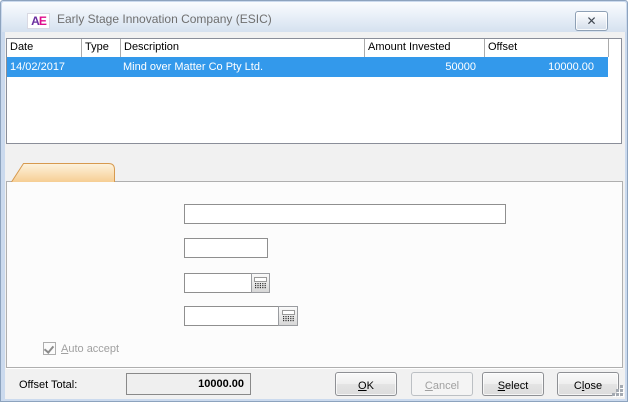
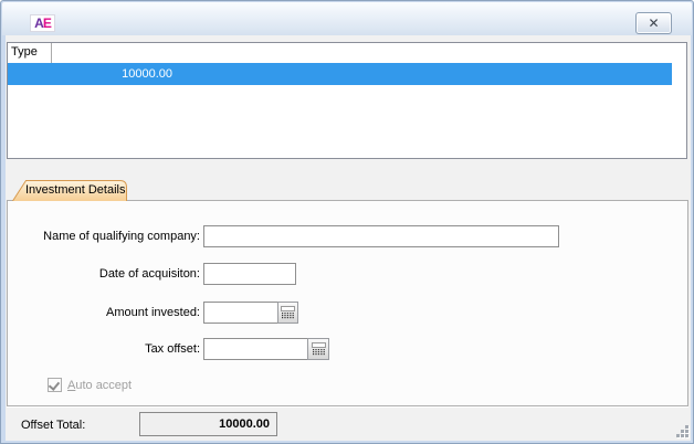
  A
  E
- Early Stage Innovation Company (ESIC)
  ✕
- Date
  Type
- Description
- Amount Invested
- Offset
- 14/02/2017
- Mind over Matter Co Pty Ltd.
- 50000
  10000.00
+ Investment Details
+ Name of qualifying company:
+ Date of acquisiton:
+ Amount invested:
+ Tax offset:
  Auto accept
  Offset Total:
  10000.00
- OK
- Cancel
- Select
- Close
